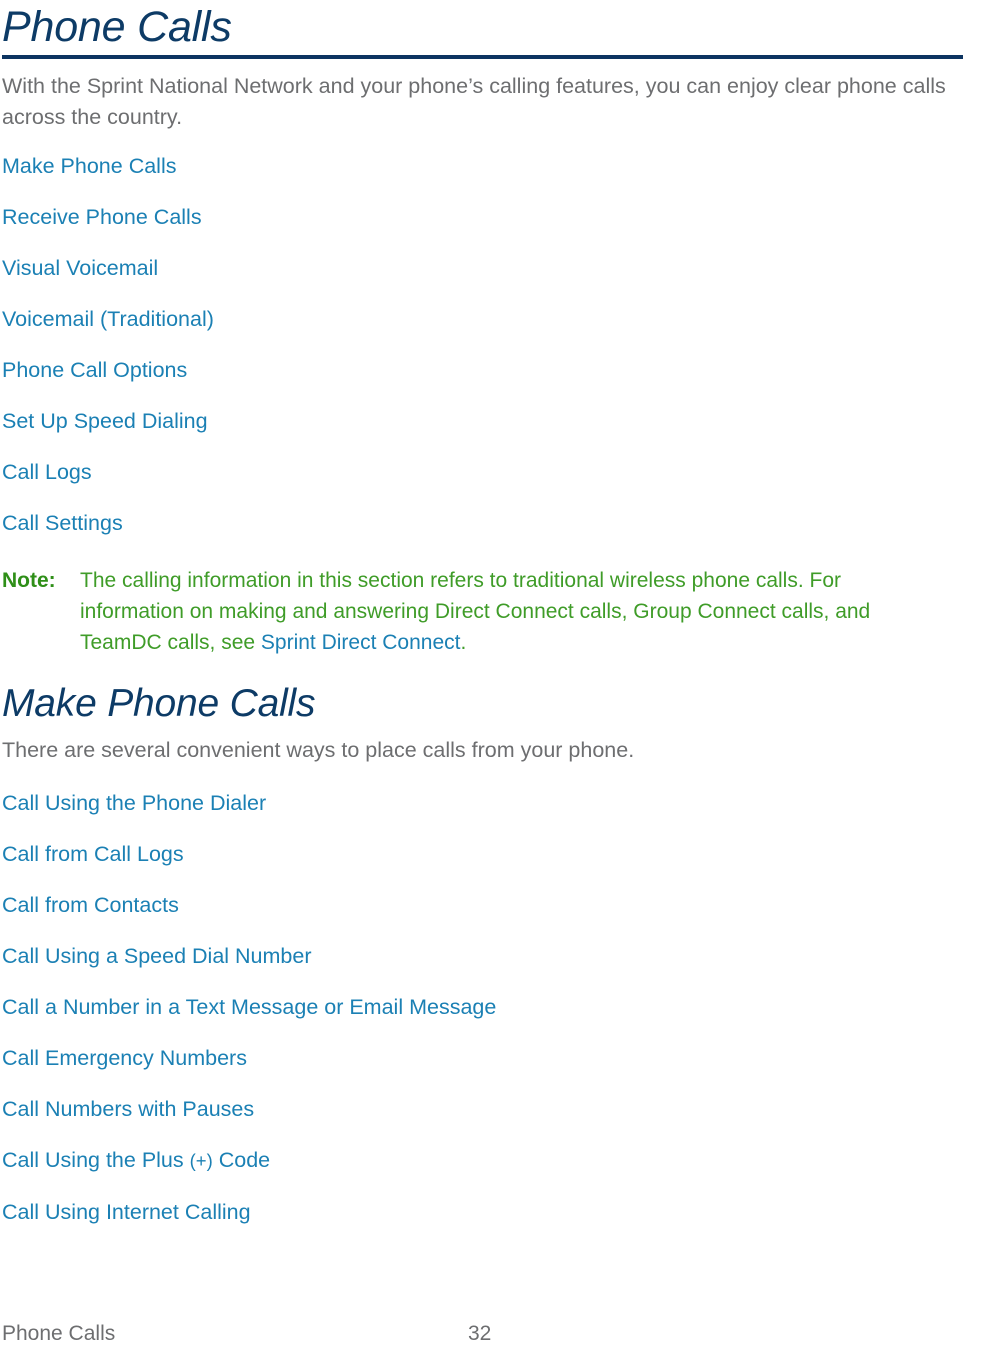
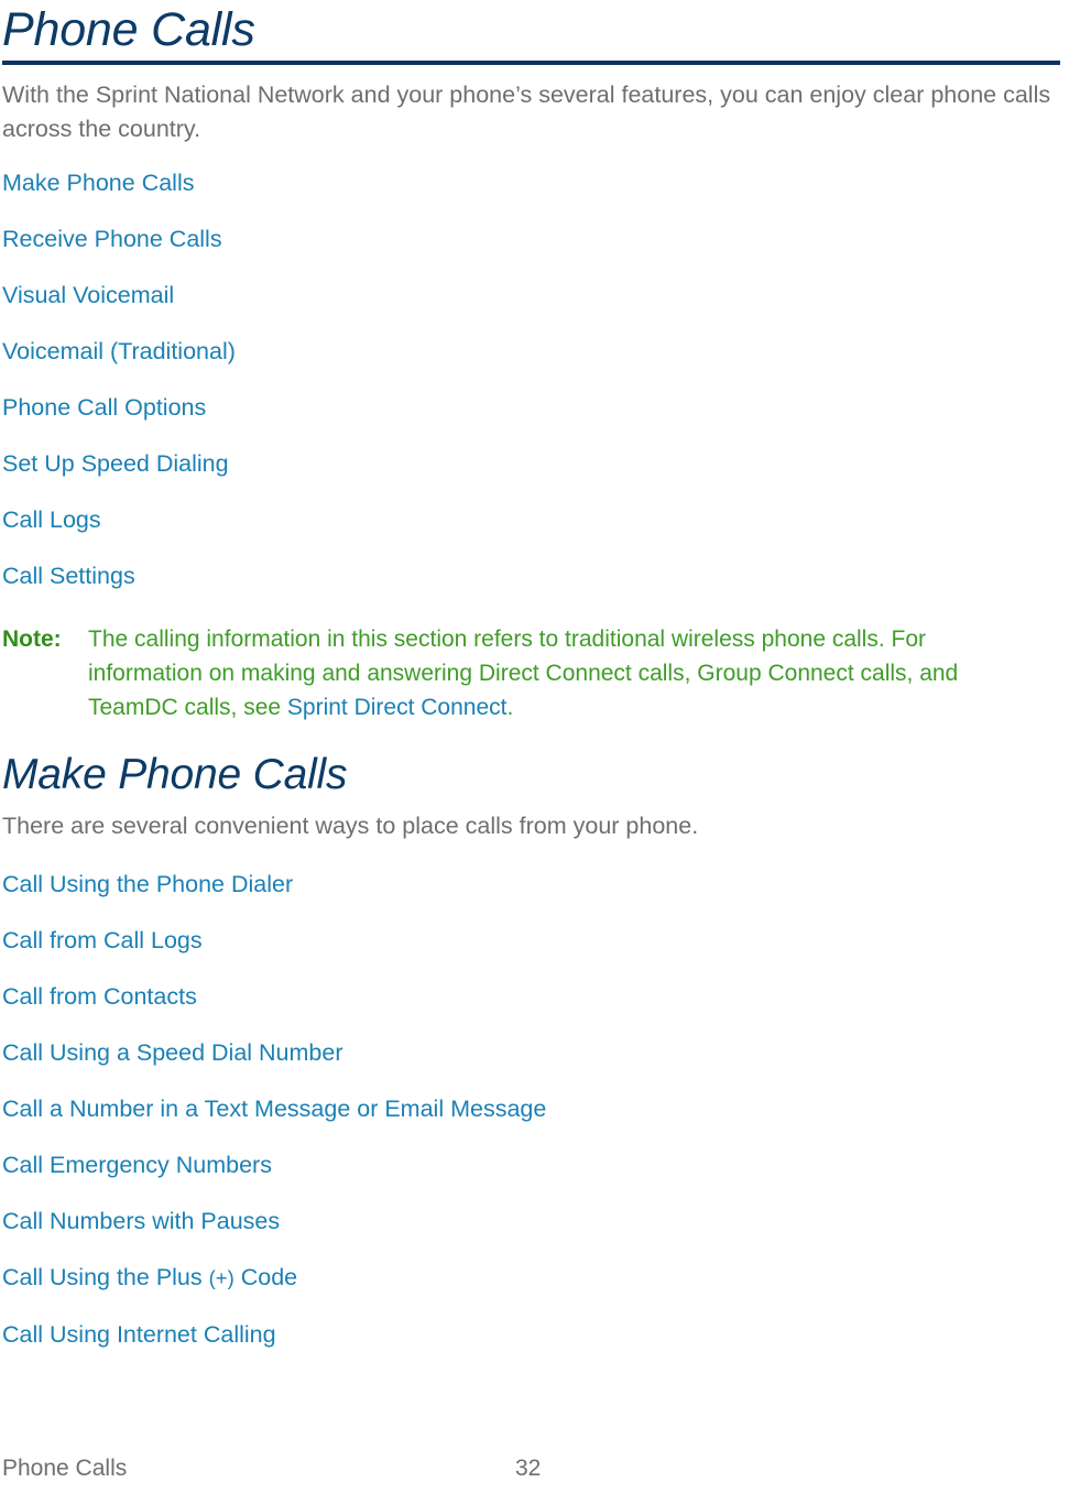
  Phone Calls
- With the Sprint National Network and your phone’s calling features, you can enjoy clear phone calls across the country.
+ With the Sprint National Network and your phone’s several features, you can enjoy clear phone calls across the country.
  Make Phone Calls
  Receive Phone Calls
  Visual Voicemail
  Voicemail (Traditional)
  Phone Call Options
  Set Up Speed Dialing
  Call Logs
  Call Settings
  Note:
  The calling information in this section refers to traditional wireless phone calls. For information on making and answering Direct Connect calls, Group Connect calls, and TeamDC calls, see Sprint Direct Connect.
  Make Phone Calls
  There are several convenient ways to place calls from your phone.
  Call Using the Phone Dialer
  Call from Call Logs
  Call from Contacts
  Call Using a Speed Dial Number
  Call a Number in a Text Message or Email Message
  Call Emergency Numbers
  Call Numbers with Pauses
  Call Using the Plus (+) Code
  Call Using Internet Calling
  Phone Calls
  32
